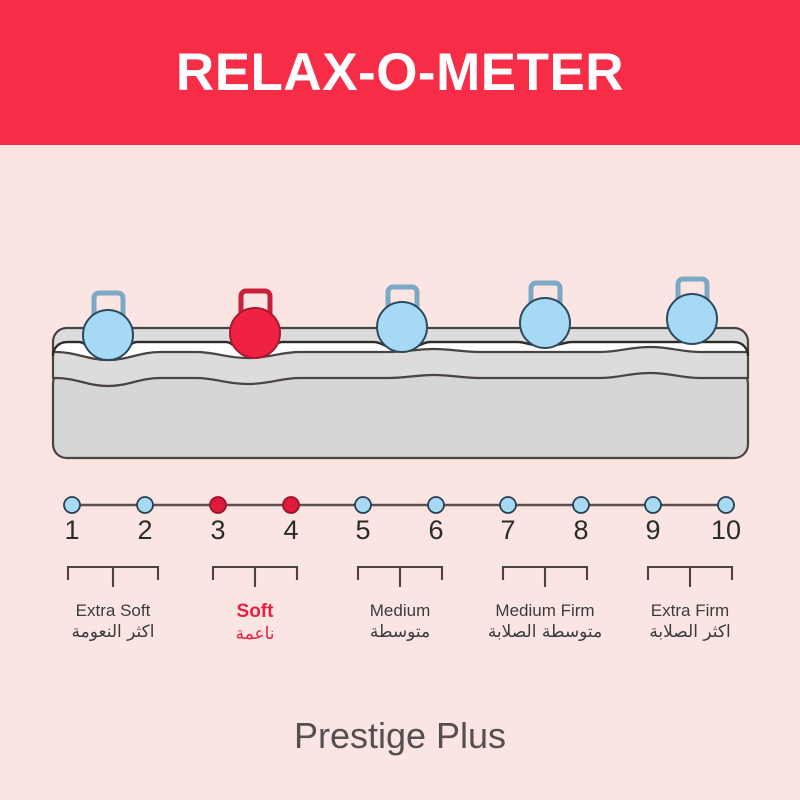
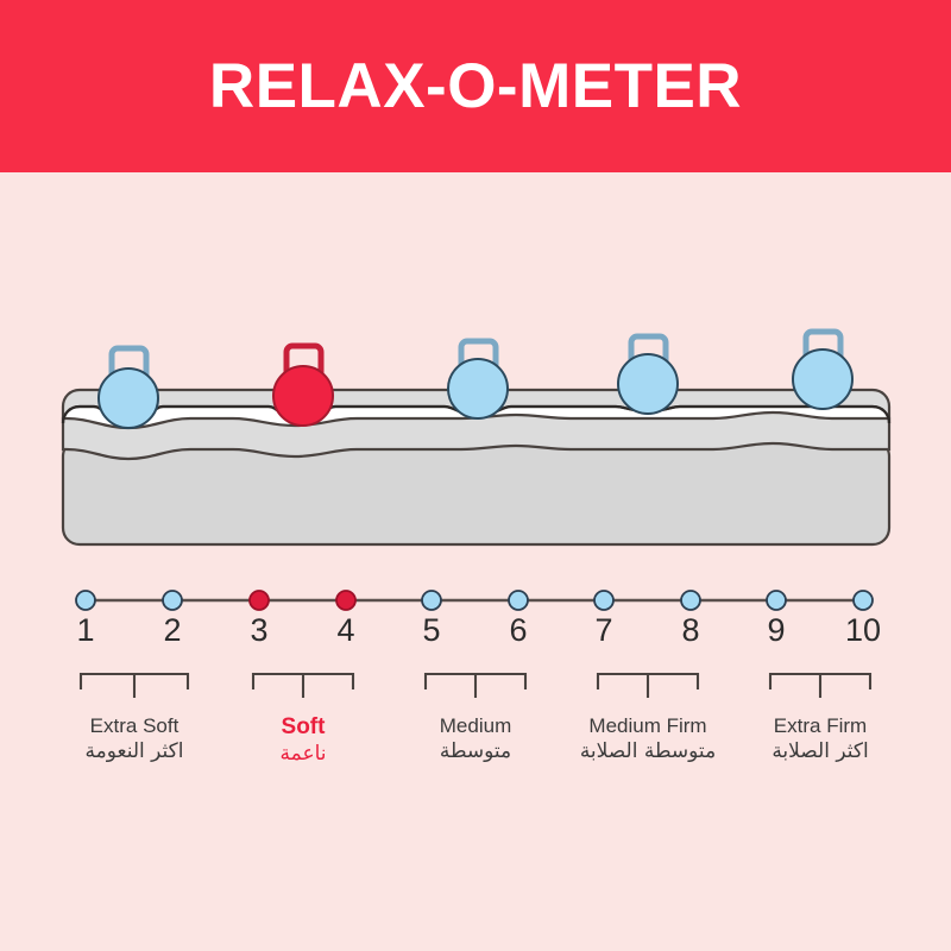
  RELAX-O-METER
  1
  2
  3
  4
  5
  6
  7
  8
  9
  10
  Extra Soft
  اكثر النعومة
  Soft
  ناعمة
  Medium
  متوسطة
  Medium Firm
  متوسطة الصلابة
  Extra Firm
  اكثر الصلابة
- Prestige Plus
